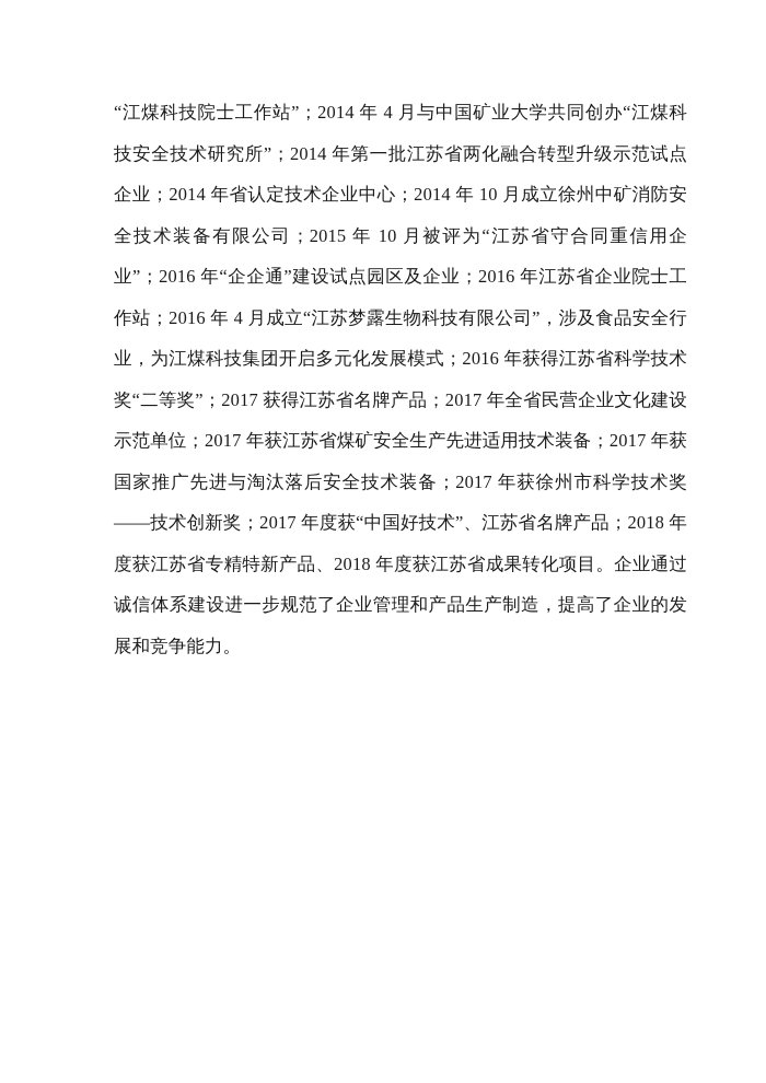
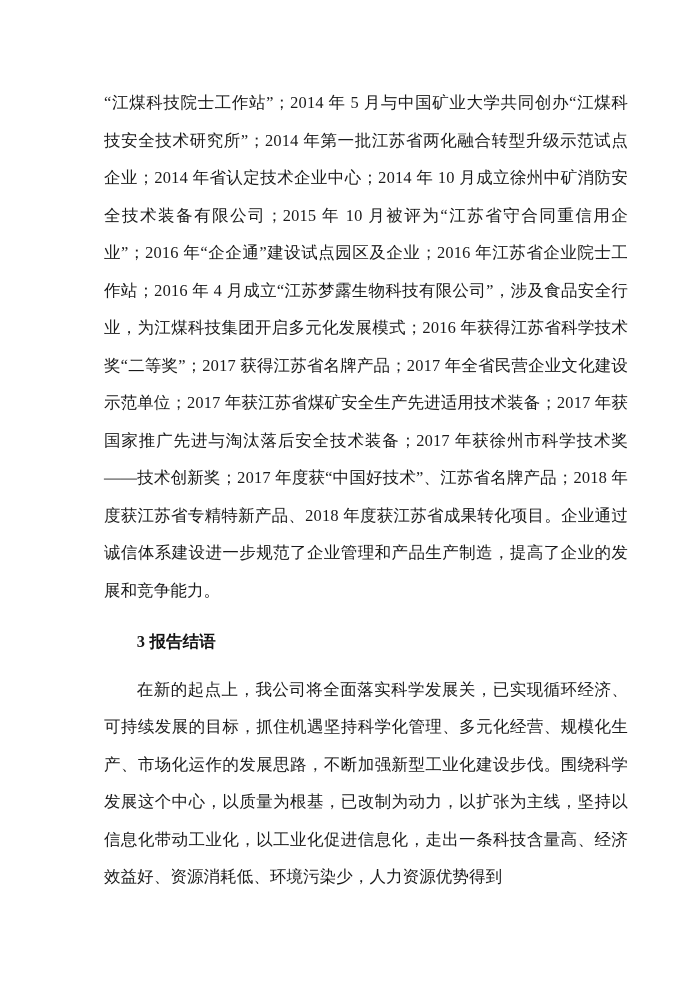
- “江煤科技院士工作站”；2014 年 4 月与中国矿业大学共同创办“江煤科技安全技术研究所”；2014 年第一批江苏省两化融合转型升级示范试点企业；2014 年省认定技术企业中心；2014 年 10 月成立徐州中矿消防安全技术装备有限公司；2015 年 10 月被评为“江苏省守合同重信用企业”；2016 年“企企通”建设试点园区及企业；2016 年江苏省企业院士工作站；2016 年 4 月成立“江苏梦露生物科技有限公司”，涉及食品安全行业，为江煤科技集团开启多元化发展模式；2016 年获得江苏省科学技术奖“二等奖”；2017 获得江苏省名牌产品；2017 年全省民营企业文化建设示范单位；2017 年获江苏省煤矿安全生产先进适用技术装备；2017 年获国家推广先进与淘汰落后安全技术装备；2017 年获徐州市科学技术奖——技术创新奖；2017 年度获“中国好技术”、江苏省名牌产品；2018 年度获江苏省专精特新产品、2018 年度获江苏省成果转化项目。企业通过诚信体系建设进一步规范了企业管理和产品生产制造，提高了企业的发展和竞争能力。
+ “江煤科技院士工作站”；2014 年 5 月与中国矿业大学共同创办“江煤科技安全技术研究所”；2014 年第一批江苏省两化融合转型升级示范试点企业；2014 年省认定技术企业中心；2014 年 10 月成立徐州中矿消防安全技术装备有限公司；2015 年 10 月被评为“江苏省守合同重信用企业”；2016 年“企企通”建设试点园区及企业；2016 年江苏省企业院士工作站；2016 年 4 月成立“江苏梦露生物科技有限公司”，涉及食品安全行业，为江煤科技集团开启多元化发展模式；2016 年获得江苏省科学技术奖“二等奖”；2017 获得江苏省名牌产品；2017 年全省民营企业文化建设示范单位；2017 年获江苏省煤矿安全生产先进适用技术装备；2017 年获国家推广先进与淘汰落后安全技术装备；2017 年获徐州市科学技术奖——技术创新奖；2017 年度获“中国好技术”、江苏省名牌产品；2018 年度获江苏省专精特新产品、2018 年度获江苏省成果转化项目。企业通过诚信体系建设进一步规范了企业管理和产品生产制造，提高了企业的发展和竞争能力。
+ 3 报告结语
+ 在新的起点上，我公司将全面落实科学发展关，已实现循环经济、可持续发展的目标，抓住机遇坚持科学化管理、多元化经营、规模化生产、市场化运作的发展思路，不断加强新型工业化建设步伐。围绕科学发展这个中心，以质量为根基，已改制为动力，以扩张为主线，坚持以信息化带动工业化，以工业化促进信息化，走出一条科技含量高、经济效益好、资源消耗低、环境污染少，人力资源优势得到
